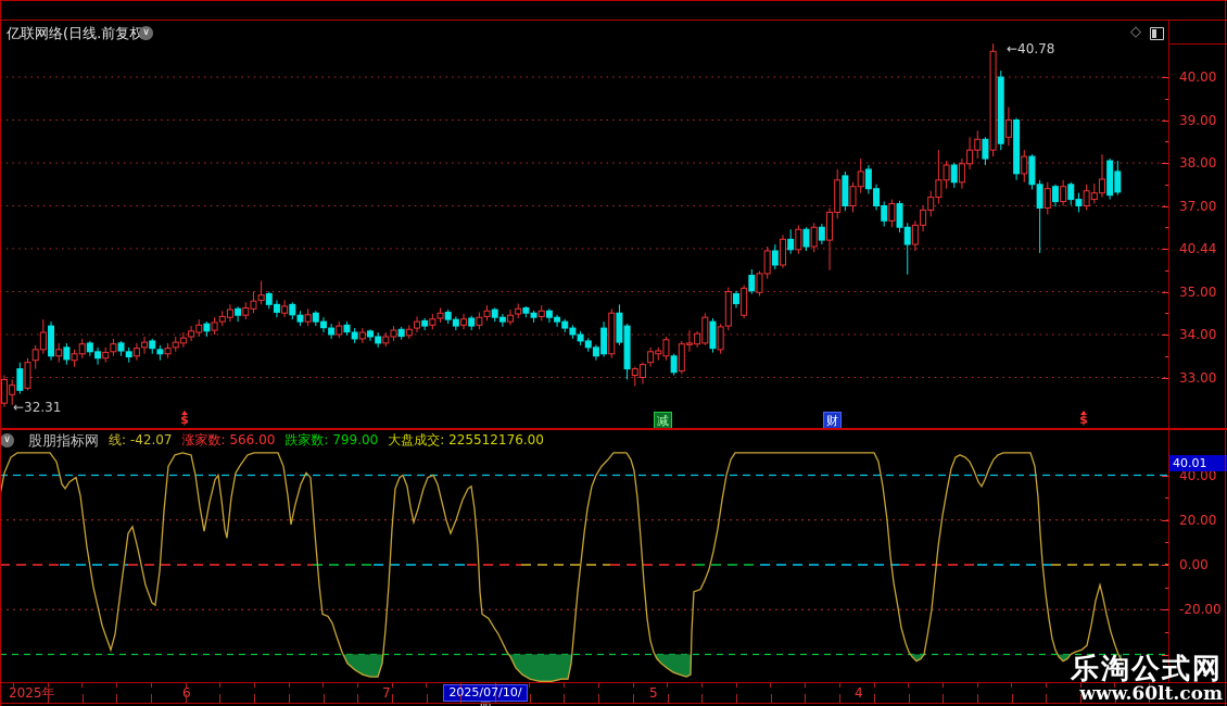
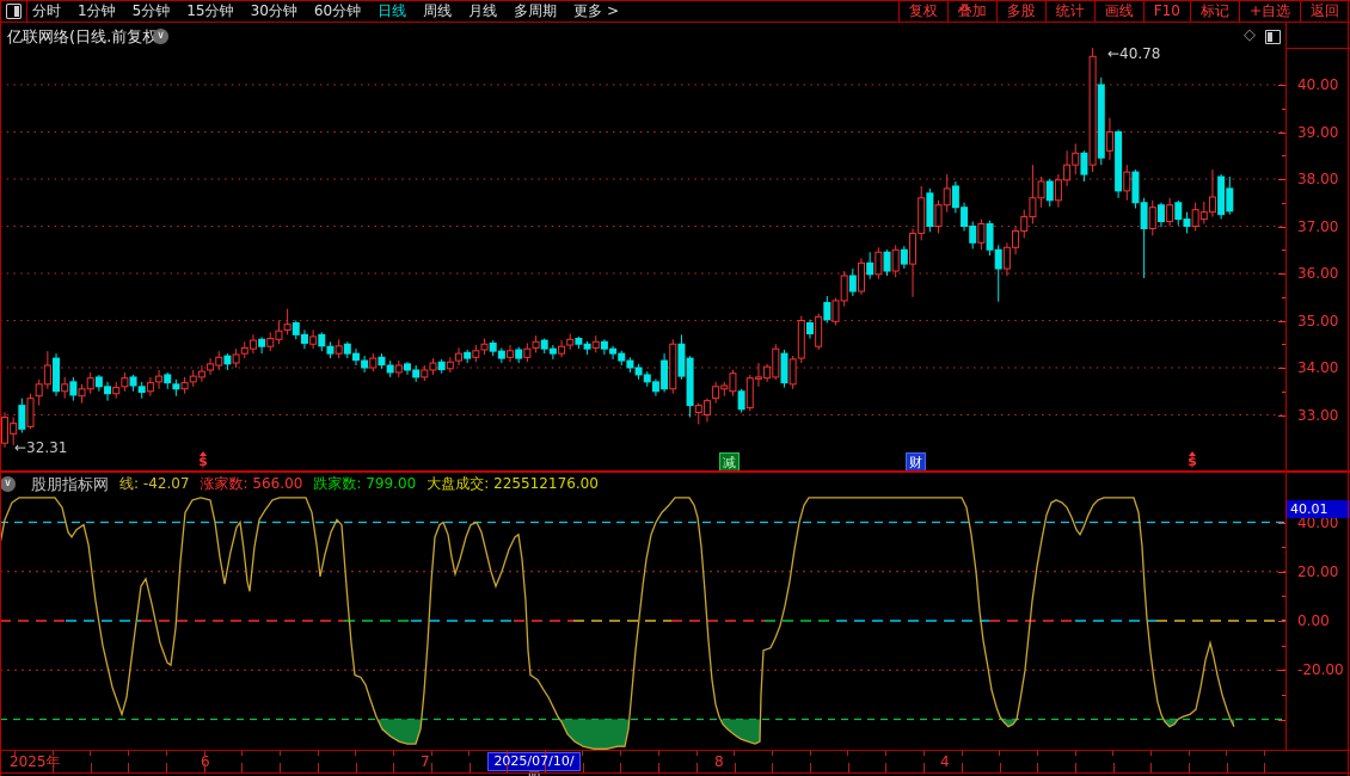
+ 分时
+ 1分钟
+ 5分钟
+ 15分钟
+ 30分钟
+ 60分钟
+ 日线
+ 周线
+ 月线
+ 多周期
+ 更多 >
+ 复权
+ 叠加
+ 多股
+ 统计
+ 画线
+ F10
+ 标记
+ +自选
+ 返回
  亿联网络(日线.前复权
  ∨
  ◇
  40.00
  39.00
  38.00
  37.00
- 40.44
+ 36.00
  35.00
  34.00
  33.00
  ←40.78
  ←32.31
  $
  减
  财
  $
  ∨
  股朋指标网
  线: -42.07
  涨家数: 566.00
  跌家数: 799.00
  大盘成交: 225512176.00
  40.00
  20.00
  0.00
  -20.00
  40.01
  2025年
  6
  7
- 5
+ 8
  4
  2025/07/10/
- 乐淘公式网
- www.60lt.com
